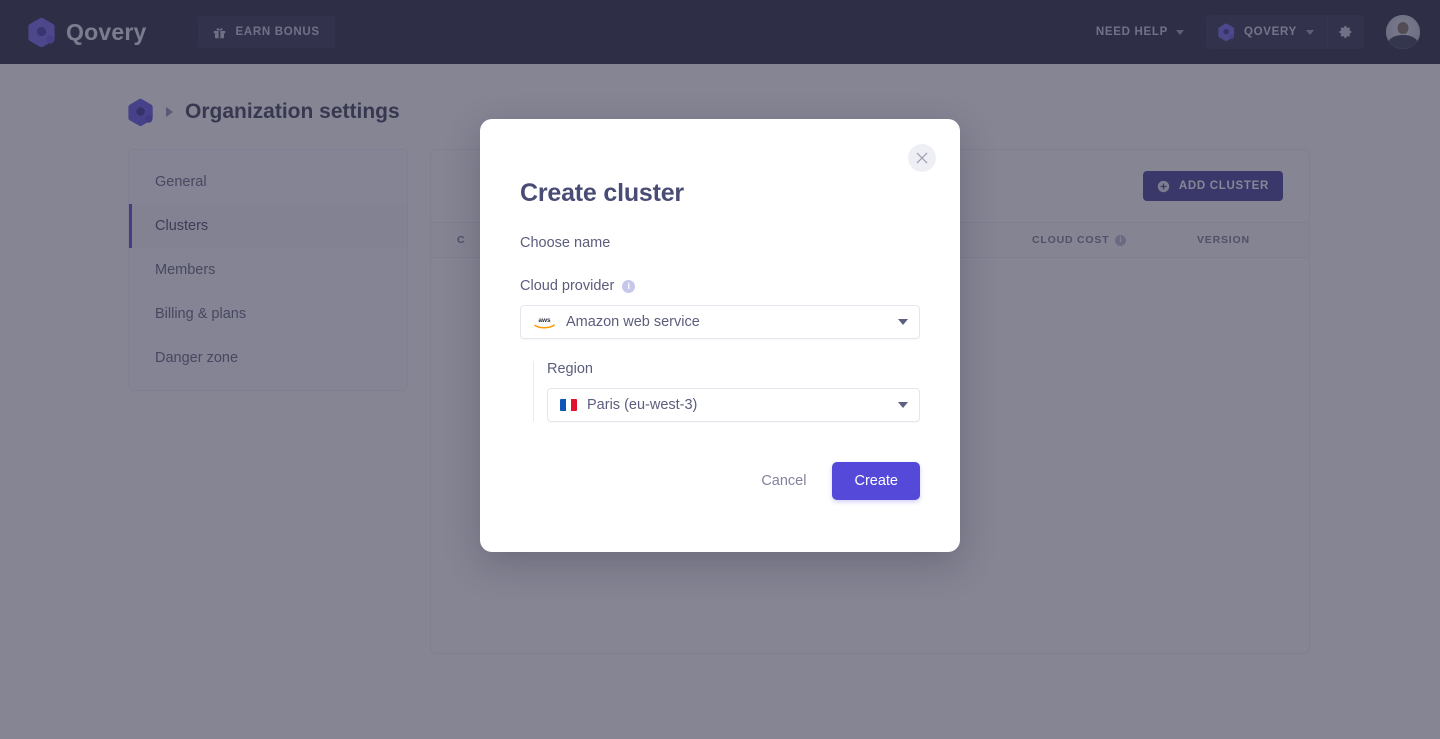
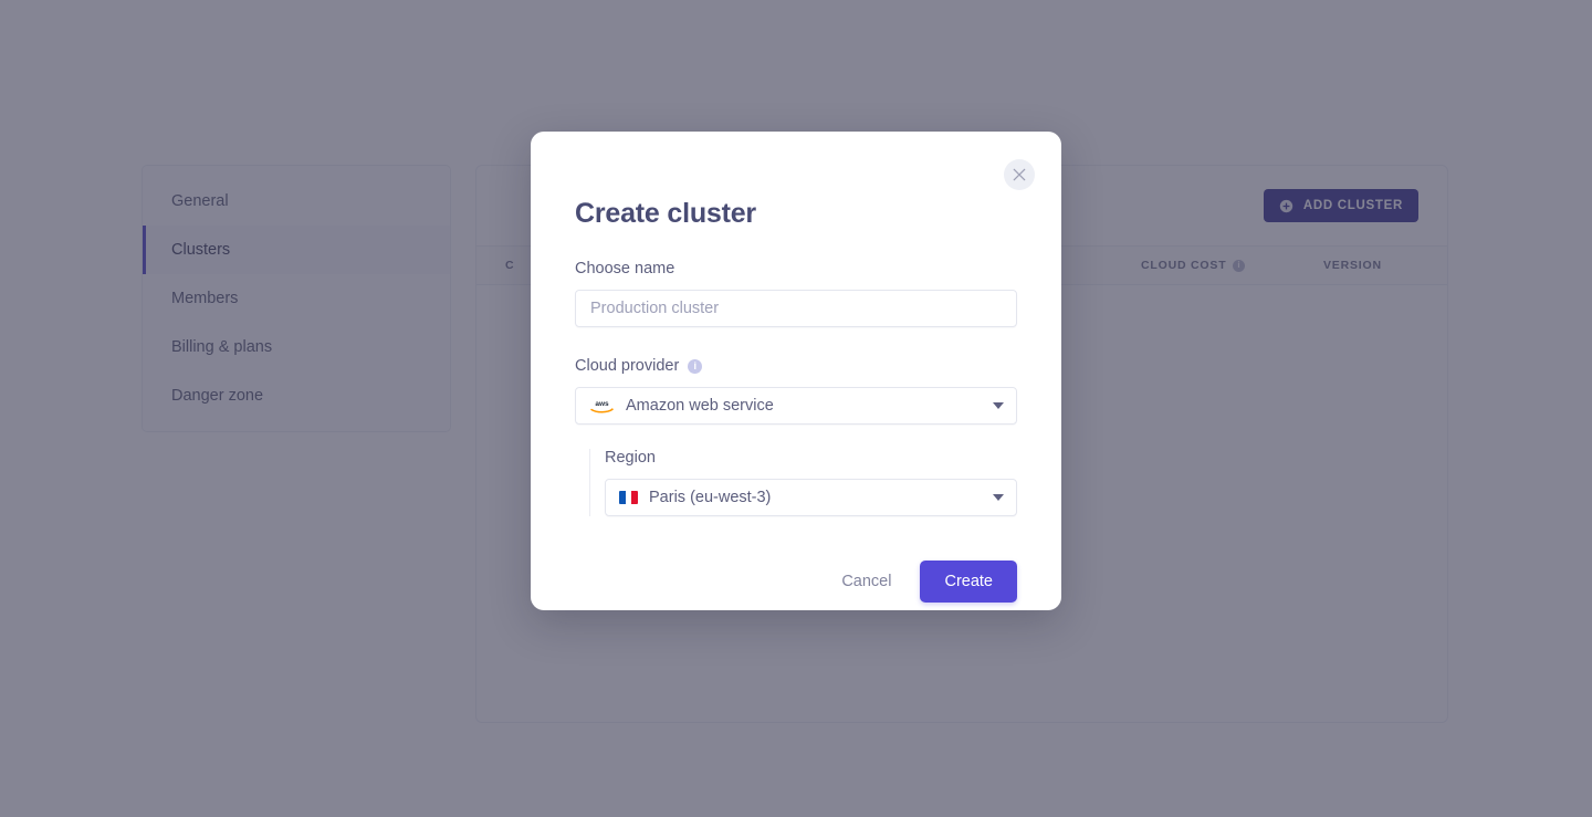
- Qovery
- EARN BONUS
- NEED HELP
- QOVERY
- Organization settings
  General
  Clusters
  Members
  Billing & plans
  Danger zone
  ADD CLUSTER
  C
  CLOUD COST
  i
  VERSION
  Create cluster
  Choose name
+ Production cluster
  Cloud provider
  i
  Amazon web service
  Region
  Paris (eu-west-3)
  Cancel
  Create
